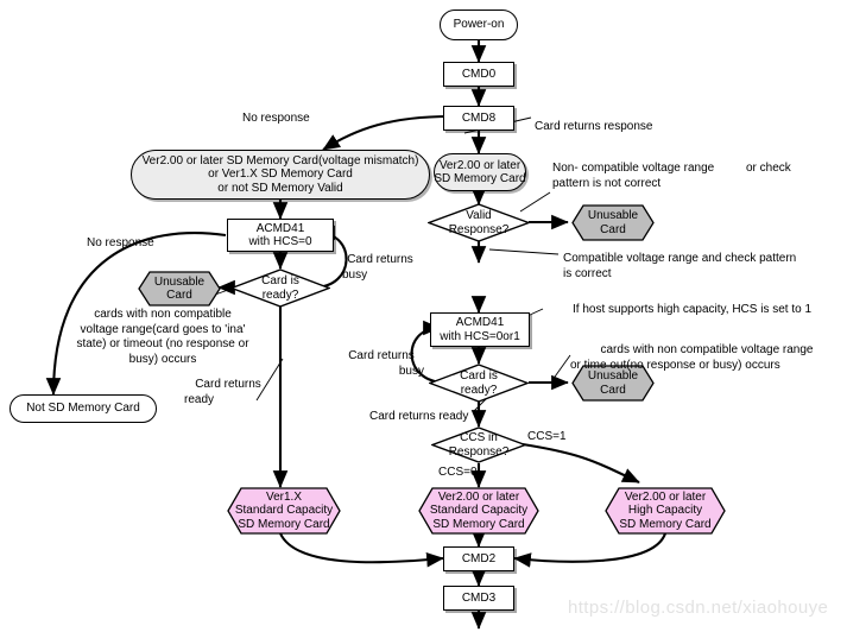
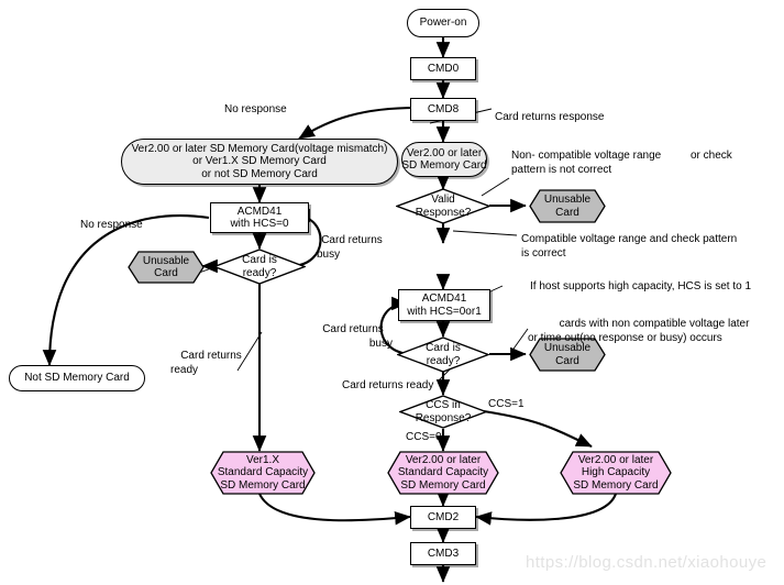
  Power-on
  CMD0
  CMD8
  Ver2.00 or later SD Memory Card(voltage mismatch)
  or Ver1.X SD Memory Card
- or not SD Memory Valid
+ or not SD Memory Card
  Ver2.00 or later
  SD Memory Card
  Valid
  Response?
  Unusable
  Card
  ACMD41
  with HCS=0
  Card is
  ready?
  Unusable
  Card
  Not SD Memory Card
  ACMD41
  with HCS=0or1
  Card is
  ready?
  Unusable
  Card
  CCS in
  Response?
  Ver1.X
  Standard Capacity
  SD Memory Card
  Ver2.00 or later
  Standard Capacity
  SD Memory Card
  Ver2.00 or later
  High Capacity
  SD Memory Card
  CMD2
  CMD3
  No response
  Card returns response
  Non- compatible voltage range or check pattern is not correct
  Compatible voltage range and check pattern is correct
  No response
  Card returns
  busy
- cards with non compatible voltage range(card goes to 'ina' state) or timeout (no response or busy) occurs
  Card returns
  ready
  If host supports high capacity, HCS is set to 1
  Card returns
  busy
- cards with non compatible voltage range
+ cards with non compatible voltage later
  or time out(no response or busy) occurs
  Card returns ready
  CCS=1
  CCS=0
  https://blog.csdn.net/xiaohouye
